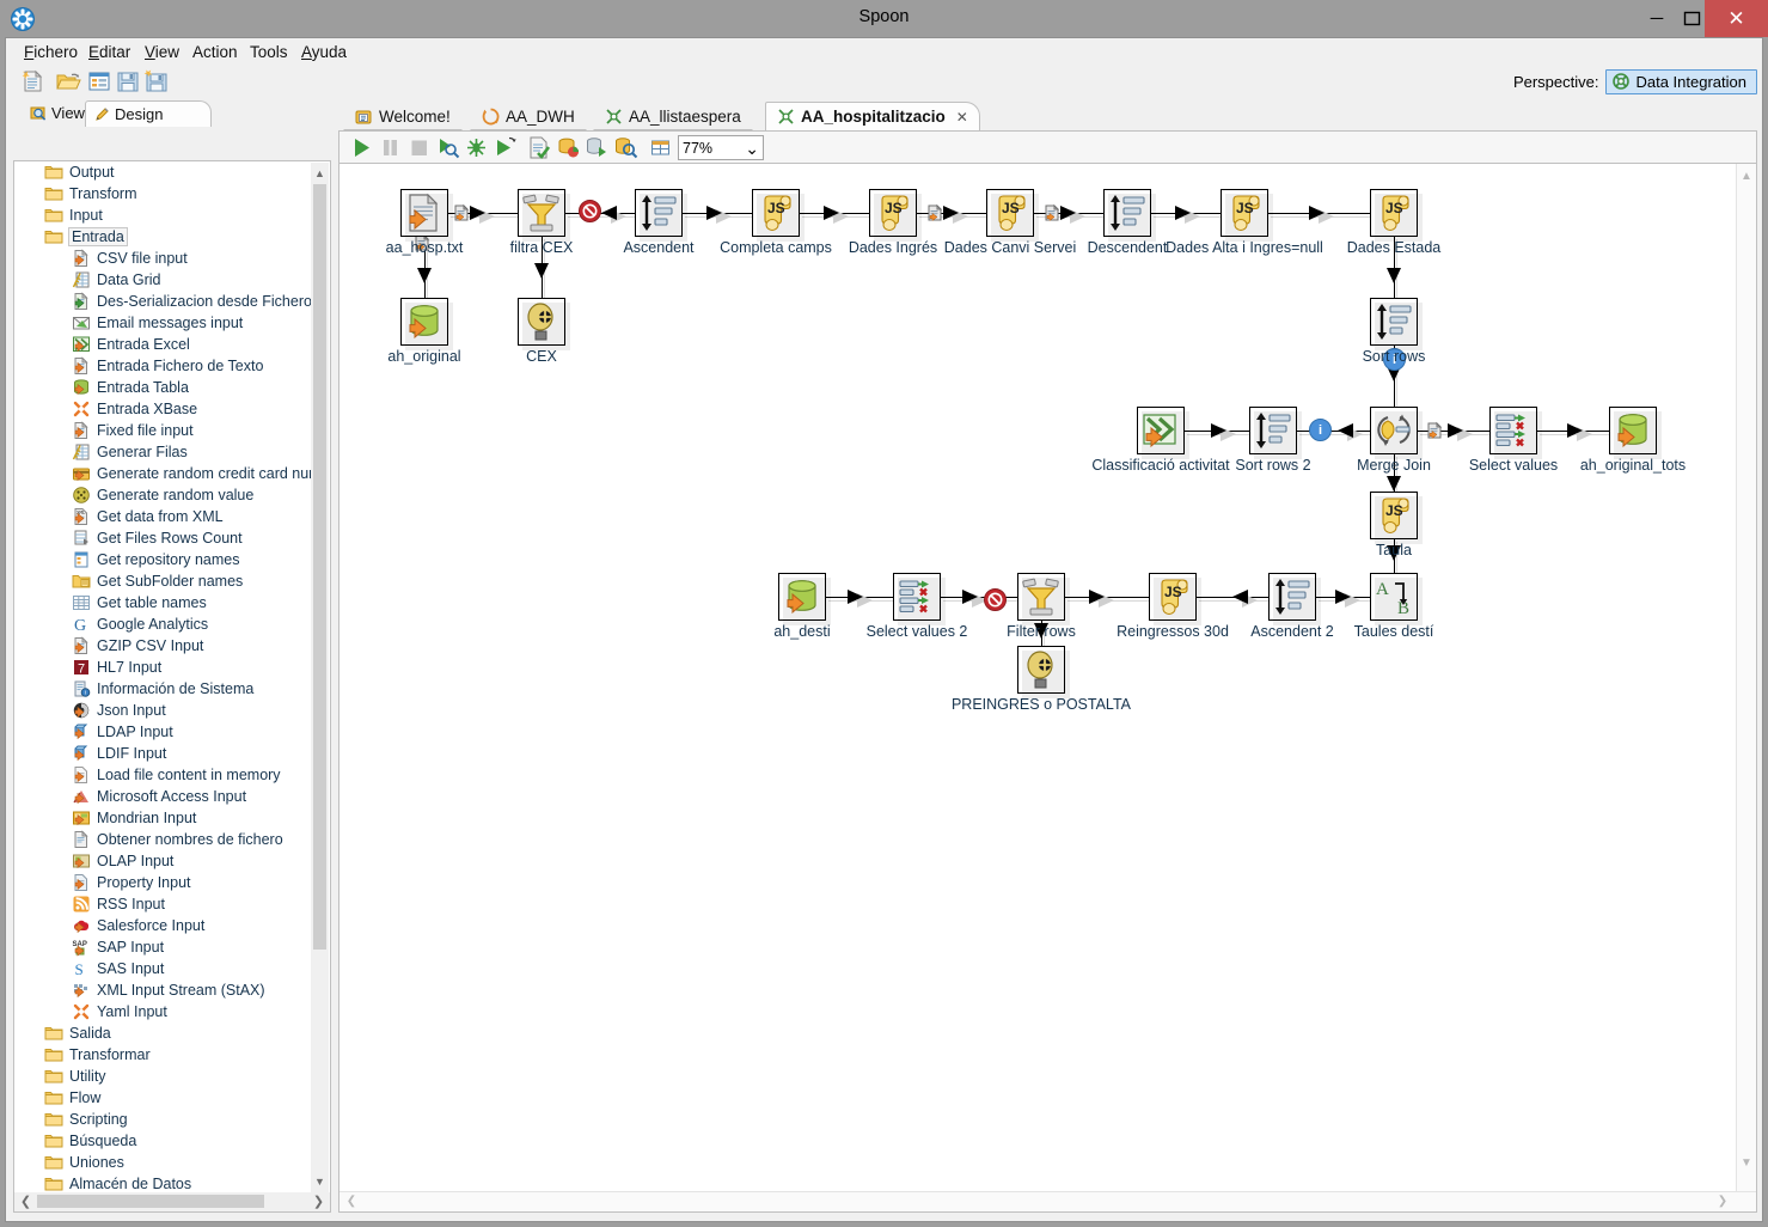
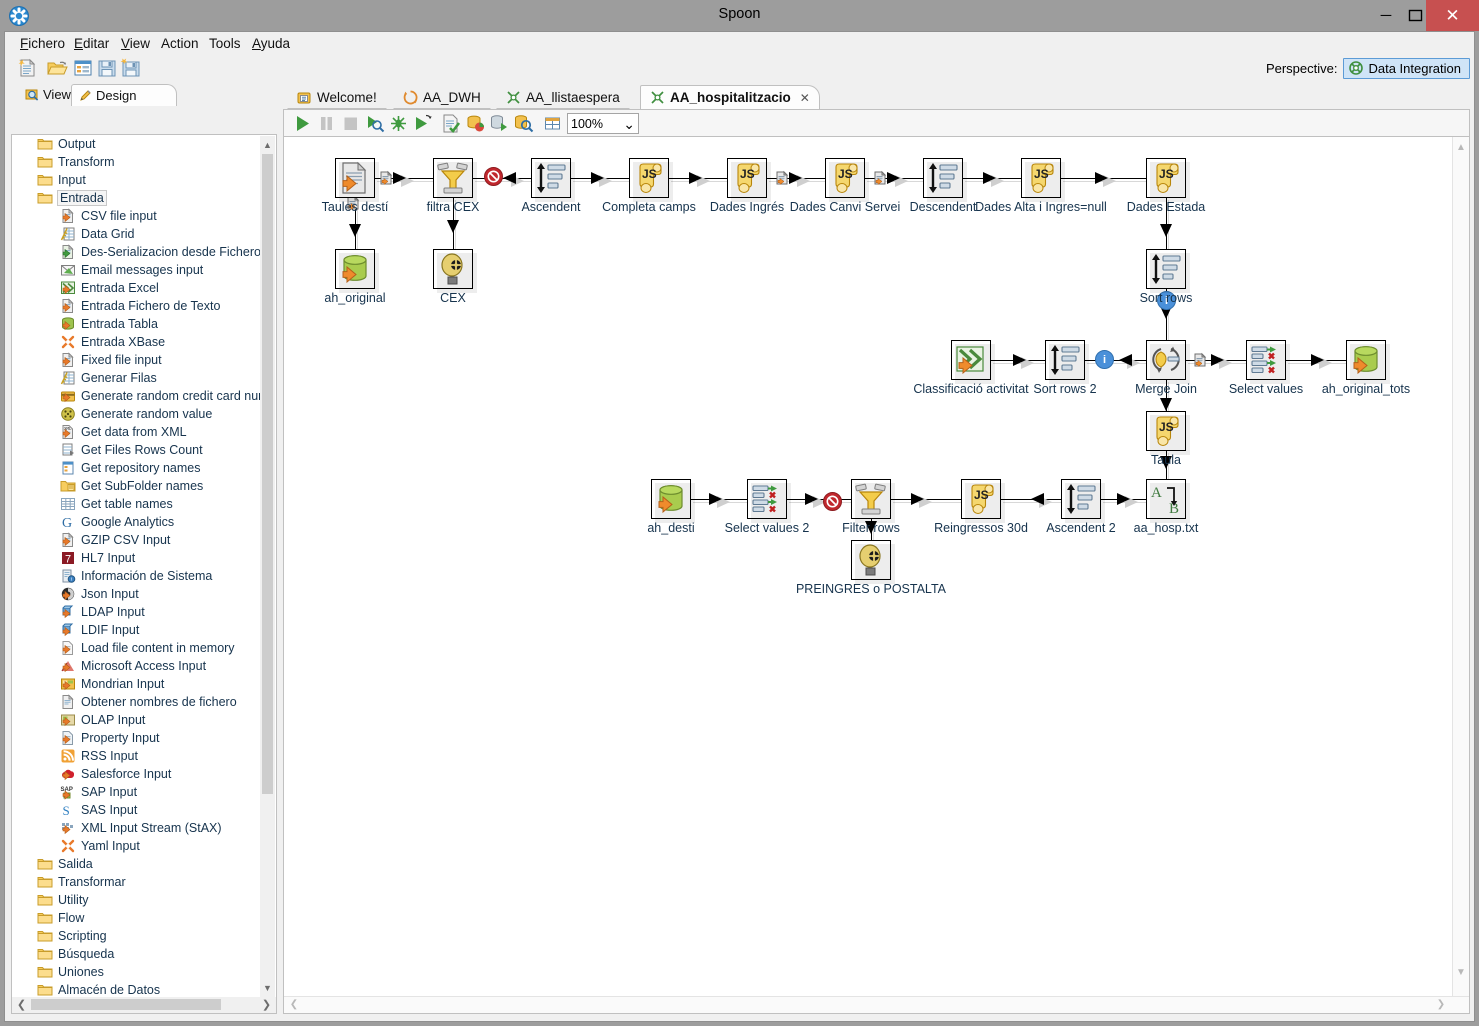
  Spoon
  ─
  ✕
  Fichero
  Editar
  View
  Action
  Tools
  Ayuda
  Perspective:
  Data Integration
  View
  Design
  Output
  Transform
  Input
  Entrada
  CSV file input
  Data Grid
  Des-Serializacion desde Fichero
  Email messages input
  Entrada Excel
  Entrada Fichero de Texto
  Entrada Tabla
  Entrada XBase
  Fixed file input
  Generar Filas
  Generate random credit card nu
  Generate random value
  Get data from XML
  Get Files Rows Count
  Get repository names
  Get SubFolder names
  Get table names
  G
  Google Analytics
  GZIP CSV Input
  7
  HL7 Input
  Información de Sistema
  Json Input
  LDAP Input
  LDIF Input
  Load file content in memory
  Microsoft Access Input
  Mondrian Input
  Obtener nombres de fichero
  OLAP Input
  Property Input
  RSS Input
  Salesforce Input
  SAP Input
  S
  SAS Input
  XML Input Stream (StAX)
  Yaml Input
  Salida
  Transformar
  Utility
  Flow
  Scripting
  Búsqueda
  Uniones
  Almacén de Datos
  ▲
  ▼
  ❮
  ❯
  Welcome!
  AA_DWH
  AA_llistaespera
  AA_hospitalitzacio
  ✕
- 77%
+ 100%
  ⌄
  i
  i
- aa_hosp.txt
+ Taules destí
  ah_original
  filtra CEX
  CEX
  Ascendent
  JS
  Completa camps
  JS
  Dades Ingrés
  JS
  Dades Canvi Servei
  Descendent
  JS
  Dades Alta i Ingres=null
  JS
  Dades Estada
  Sort rows
  Classificació activitat
  Sort rows 2
  Merge Join
  Select values
  ah_original_tots
  JS
  Taula
  ah_desti
  Select values 2
  Filter rows
  PREINGRES o POSTALTA
  JS
  Reingressos 30d
  Ascendent 2
  A
  B
- Taules destí
+ aa_hosp.txt
  ▲
  ▼
  ❮
  ❯
